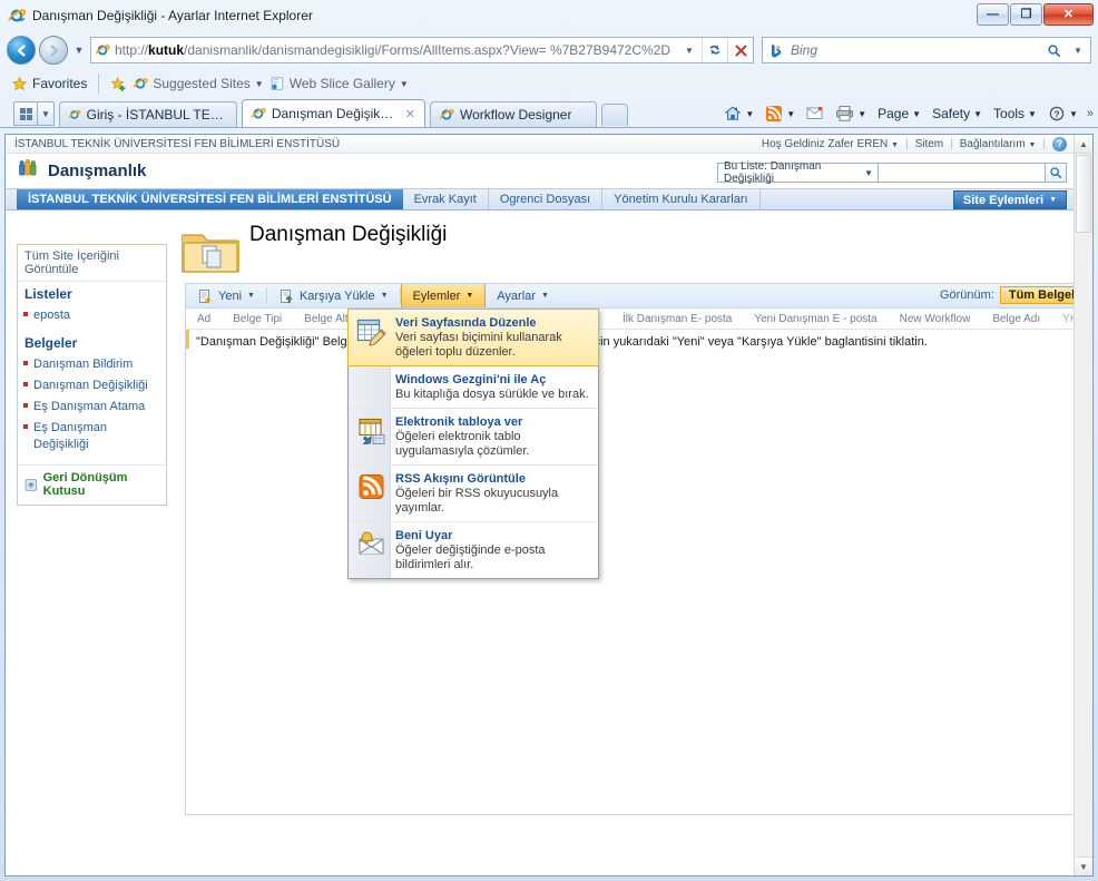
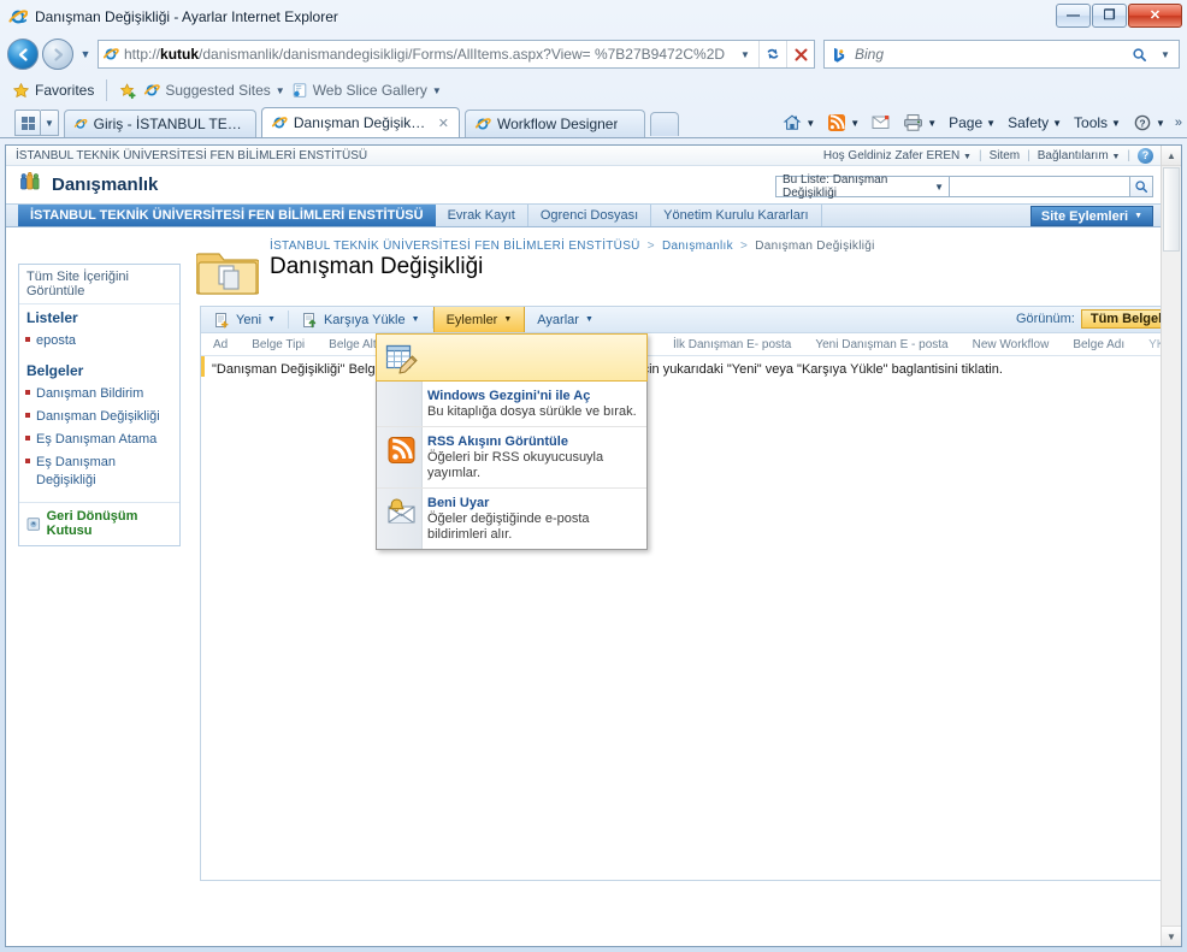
  Danışman Değişikliği - Ayarlar Internet Explorer
  —
  ❐
  ✕
  ▼
  http://kutuk/danismanlik/danismandegisikligi/Forms/AllItems.aspx?View= %7B27B9472C%2D
  ▼
  Bing
  ▼
  Favorites
  Suggested Sites
  ▼
  Web Slice Gallery
  ▼
  ▼
  Giriş - İSTANBUL TEKN
  Danışman Değişikliği
  ✕
  Workflow Designer
  ▼
  ▼
  ▼
  Page
  ▼
  Safety
  ▼
  Tools
  ▼
  ?
  ▼
  »
  İSTANBUL TEKNİK ÜNİVERSİTESİ FEN BİLİMLERİ ENSTİTÜSÜ
  Hoş Geldiniz Zafer EREN
  |
  Sitem
  |
  Bağlantılarım
  |
  ?
  Danışmanlık
  Bu Liste: Danışman Değişikliği
  ▼
  İSTANBUL TEKNİK ÜNİVERSİTESİ FEN BİLİMLERİ ENSTİTÜSÜ
  Evrak Kayıt
  Ogrenci Dosyası
  Yönetim Kurulu Kararları
  Site Eylemleri
  Tüm Site İçeriğini Görüntüle
  Listeler
  eposta
  Belgeler
  Danışman Bildirim
  Danışman Değişikliği
  Eş Danışman Atama
  Eş Danışman Değişikliği
  Geri Dönüşüm Kutusu
+ İSTANBUL TEKNİK ÜNİVERSİTESİ FEN BİLİMLERİ ENSTİTÜSÜ > Danışmanlık > Danışman Değişikliği
  Danışman Değişikliği
  Yeni
  Karşıya Yükle
  Eylemler
  Ayarlar
  Görünüm:
  Tüm Belge
  Ad
  Belge Tipi
  İlk Danışman E- posta
  Yeni Danışman E - posta
  New Workflow
  Belge Adı
- Veri Sayfasında Düzenle
- Veri sayfası biçimini kullanarak öğeleri toplu düzenler.
  Windows Gezgini'ni ile Aç
  Bu kitaplığa dosya sürükle ve bırak.
- Elektronik tabloya ver
- Öğeleri elektronik tablo uygulamasıyla çözümler.
  RSS Akışını Görüntüle
  Öğeleri bir RSS okuyucusuyla yayımlar.
  Beni Uyar
  Öğeler değiştiğinde e-posta bildirimleri alır.
  ▲
  ▼
